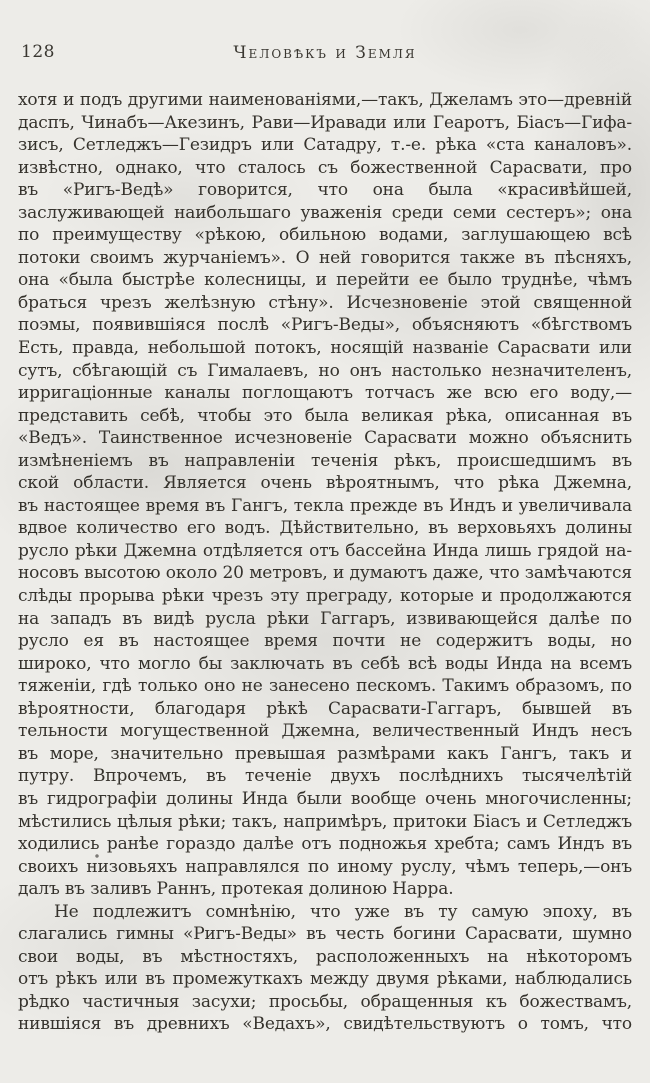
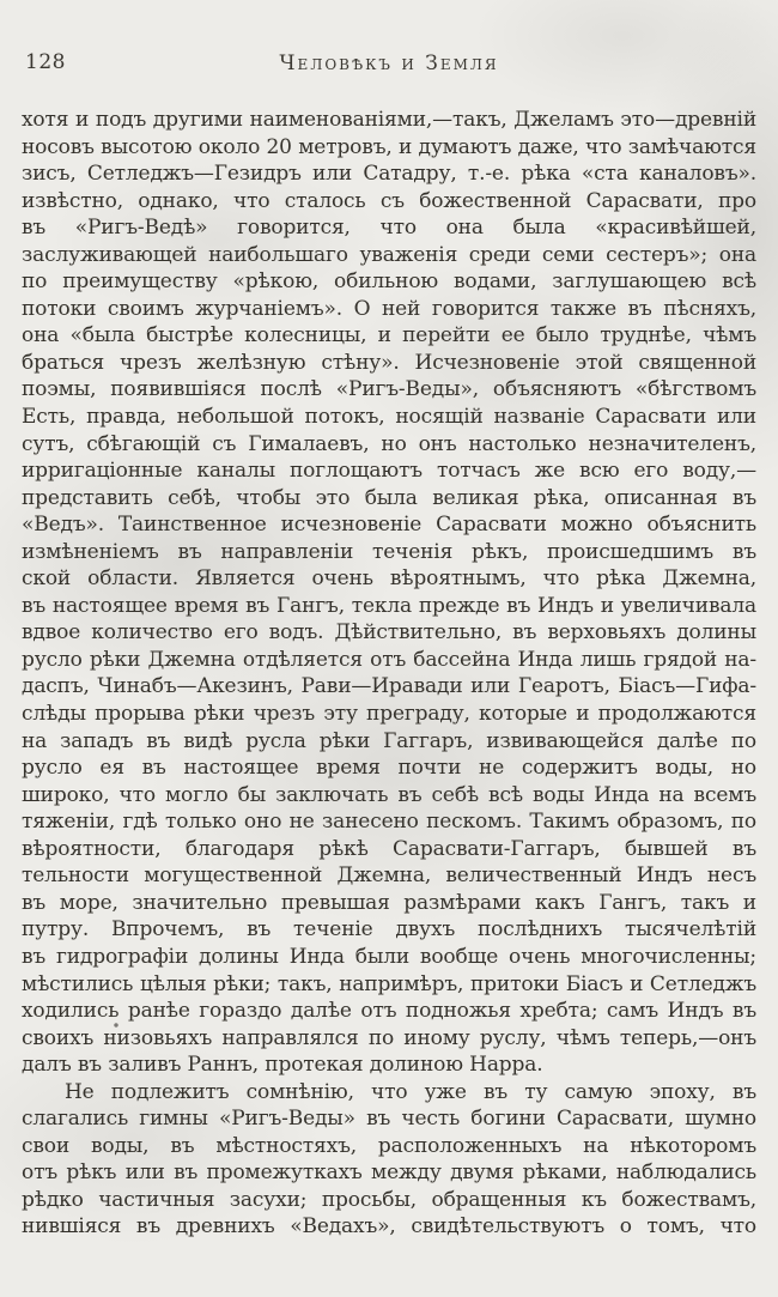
  128
  Человѣкъ и Земля
  хотя и подъ другими наименованіями,—такъ, Джеламъ это—древній
- даспъ, Чинабъ—Акезинъ, Рави—Иравади или Геаротъ, Біасъ—Гифа-
+ носовъ высотою около 20 метровъ, и думаютъ даже, что замѣчаются
  зисъ, Сетледжъ—Гезидръ или Сатадру, т.-е. рѣка «ста каналовъ».
  извѣстно, однако, что сталось съ божественной Сарасвати, про
  въ «Ригъ-Ведѣ» говорится, что она была «красивѣйшей,
  заслуживающей наибольшаго уваженія среди семи сестеръ»; она
  по преимуществу «рѣкою, обильною водами, заглушающею всѣ
  потоки своимъ журчаніемъ». О ней говорится также въ пѣсняхъ,
  она «была быстрѣе колесницы, и перейти ее было труднѣе, чѣмъ
  браться чрезъ желѣзную стѣну». Исчезновеніе этой священной
  поэмы, появившіяся послѣ «Ригъ-Веды», объясняютъ «бѣгствомъ
  Есть, правда, небольшой потокъ, носящій названіе Сарасвати или
  сутъ, сбѣгающій съ Гималаевъ, но онъ настолько незначителенъ,
  ирригаціонные каналы поглощаютъ тотчасъ же всю его воду,—
  представить себѣ, чтобы это была великая рѣка, описанная въ
  «Ведъ». Таинственное исчезновеніе Сарасвати можно объяснить
  измѣненіемъ въ направленіи теченія рѣкъ, происшедшимъ въ
  ской области. Является очень вѣроятнымъ, что рѣка Джемна,
  въ настоящее время въ Гангъ, текла прежде въ Индъ и увеличивала
  вдвое количество его водъ. Дѣйствительно, въ верховьяхъ долины
  русло рѣки Джемна отдѣляется отъ бассейна Инда лишь грядой на-
- носовъ высотою около 20 метровъ, и думаютъ даже, что замѣчаются
+ даспъ, Чинабъ—Акезинъ, Рави—Иравади или Геаротъ, Біасъ—Гифа-
  слѣды прорыва рѣки чрезъ эту преграду, которые и продолжаются
  на западъ въ видѣ русла рѣки Гаггаръ, извивающейся далѣе по
  русло ея въ настоящее время почти не содержитъ воды, но
  широко, что могло бы заключать въ себѣ всѣ воды Инда на всемъ
  тяженіи, гдѣ только оно не занесено пескомъ. Такимъ образомъ, по
  вѣроятности, благодаря рѣкѣ Сарасвати-Гаггаръ, бывшей въ
  тельности могущественной Джемна, величественный Индъ несъ
  въ море, значительно превышая размѣрами какъ Гангъ, такъ и
  путру. Впрочемъ, въ теченіе двухъ послѣднихъ тысячелѣтій
  въ гидрографіи долины Инда были вообще очень многочисленны;
  мѣстились цѣлыя рѣки; такъ, напримѣръ, притоки Біасъ и Сетледжъ
  ходились ранѣе гораздо далѣе отъ подножья хребта; самъ Индъ въ
  своихъ низовьяхъ направлялся по иному руслу, чѣмъ теперь,—онъ
  далъ въ заливъ Раннъ, протекая долиною Нарра.
  Не подлежитъ сомнѣнію, что уже въ ту самую эпоху, въ
  слагались гимны «Ригъ-Веды» въ честь богини Сарасвати, шумно
  свои воды, въ мѣстностяхъ, расположенныхъ на нѣкоторомъ
  отъ рѣкъ или въ промежуткахъ между двумя рѣками, наблюдались
  рѣдко частичныя засухи; просьбы, обращенныя къ божествамъ,
  нившіяся въ древнихъ «Ведахъ», свидѣтельствуютъ о томъ, что
